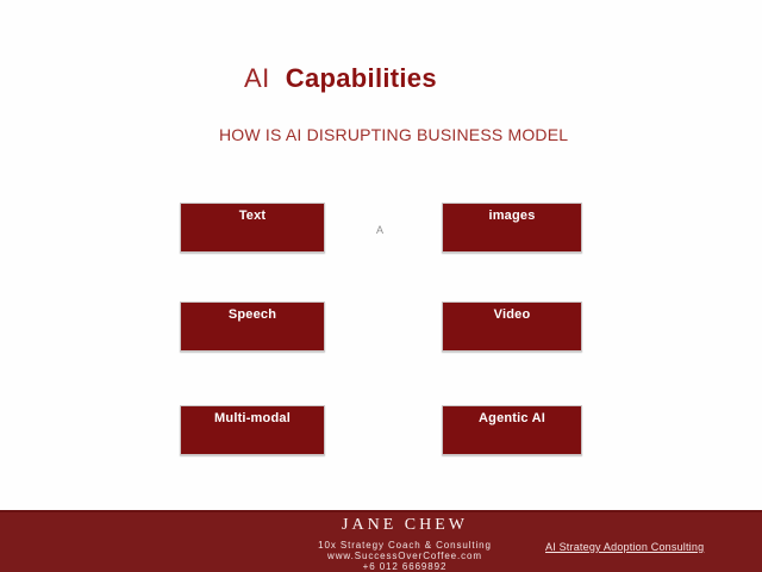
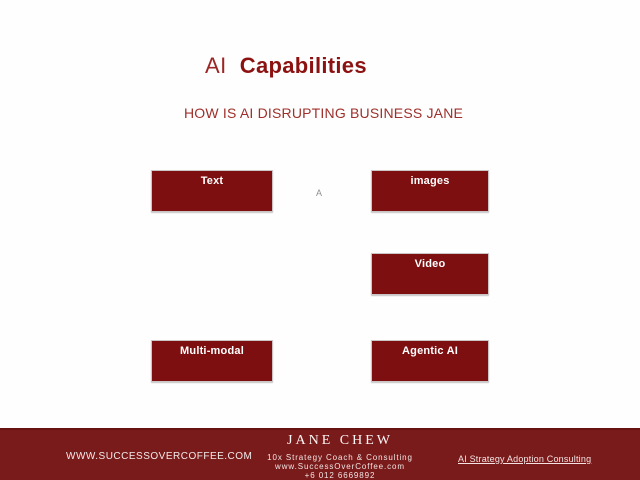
  AI Capabilities
- HOW IS AI DISRUPTING BUSINESS MODEL
+ HOW IS AI DISRUPTING BUSINESS JANE
  Text
  images
- Speech
  Video
  Multi-modal
  Agentic AI
  A
+ WWW.SUCCESSOVERCOFFEE.COM
  JANE CHEW
  10x Strategy Coach & Consulting
  www.SuccessOverCoffee.com
  +6 012 6669892
  AI Strategy Adoption Consulting
